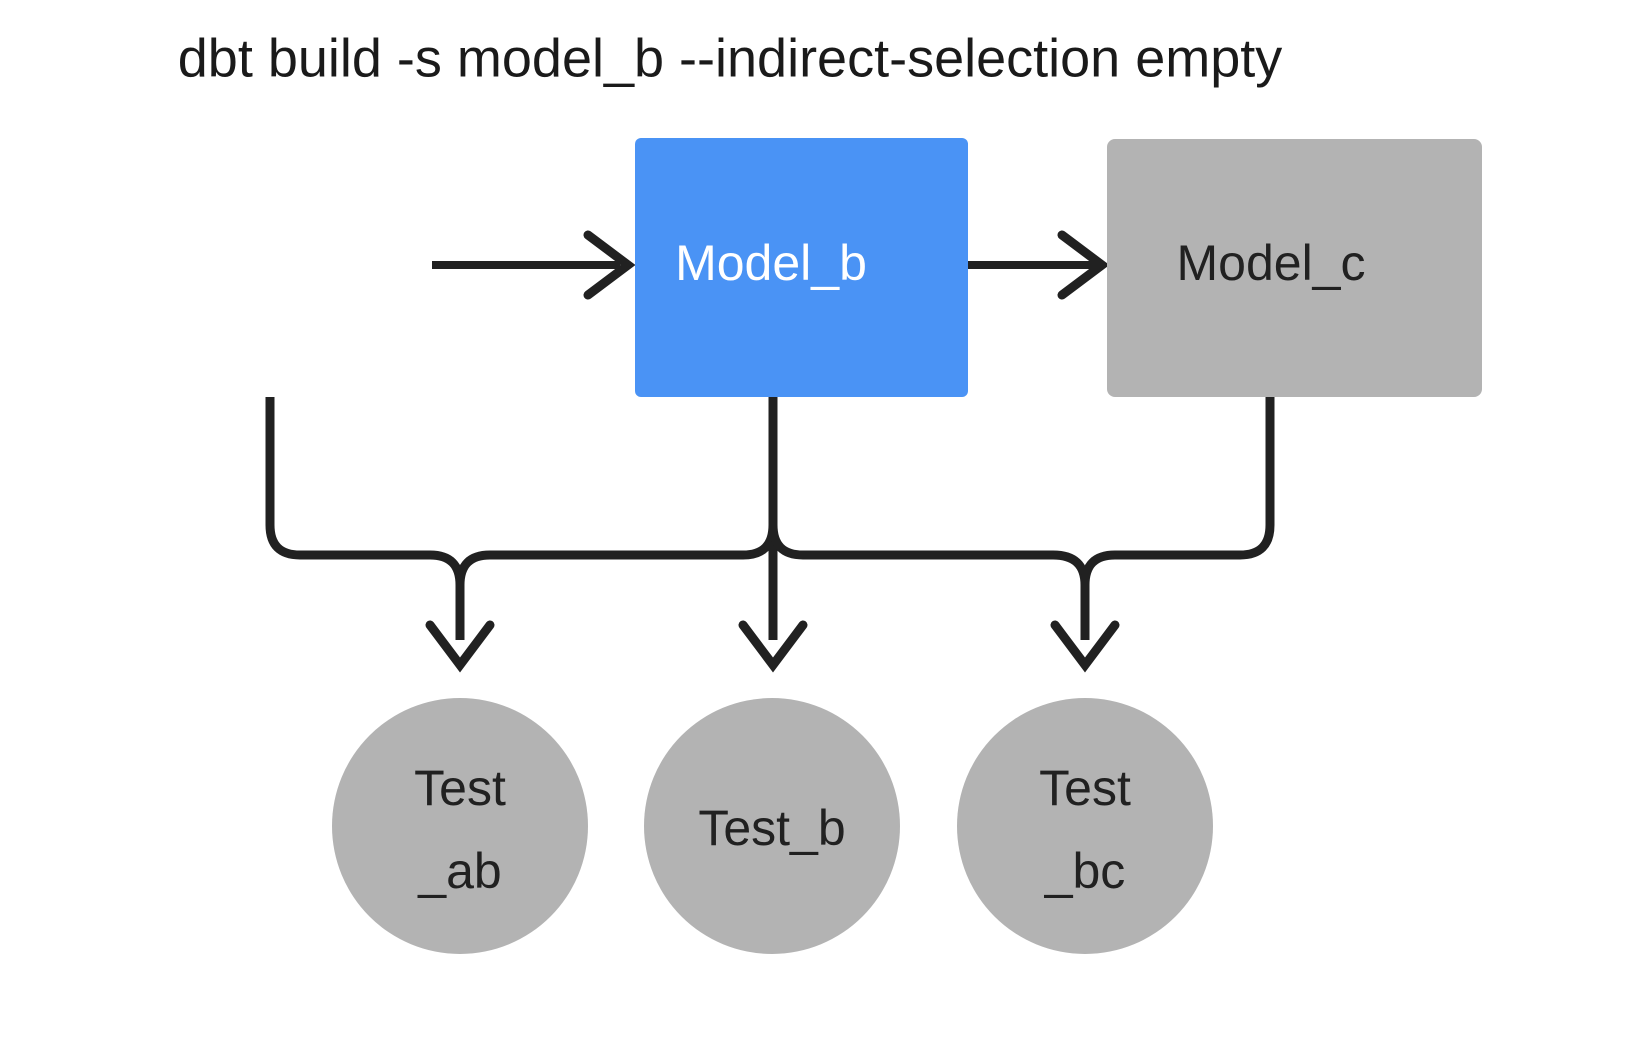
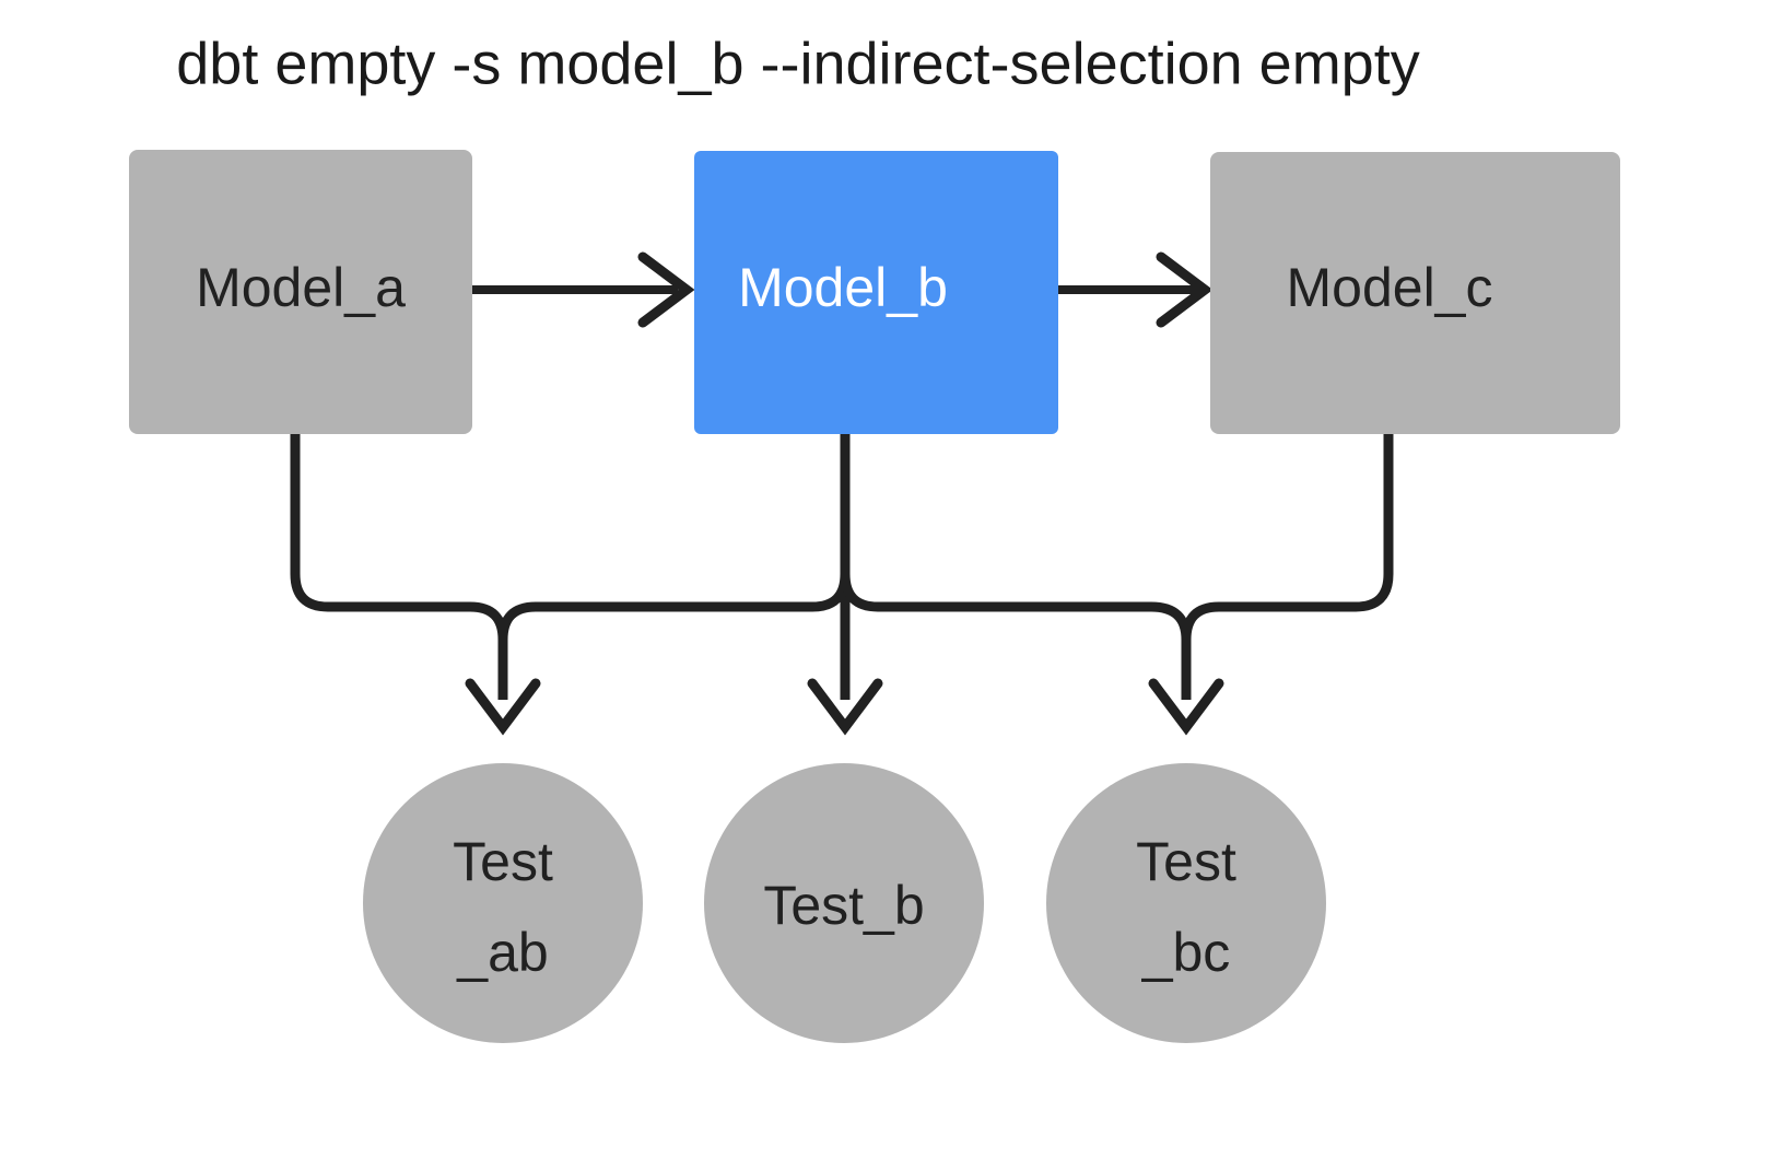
- dbt build -s model_b --indirect-selection empty
+ dbt empty -s model_b --indirect-selection empty
+ Model_a
  Model_b
  Model_c
  Test
  _ab
  Test_b
  Test
  _bc
